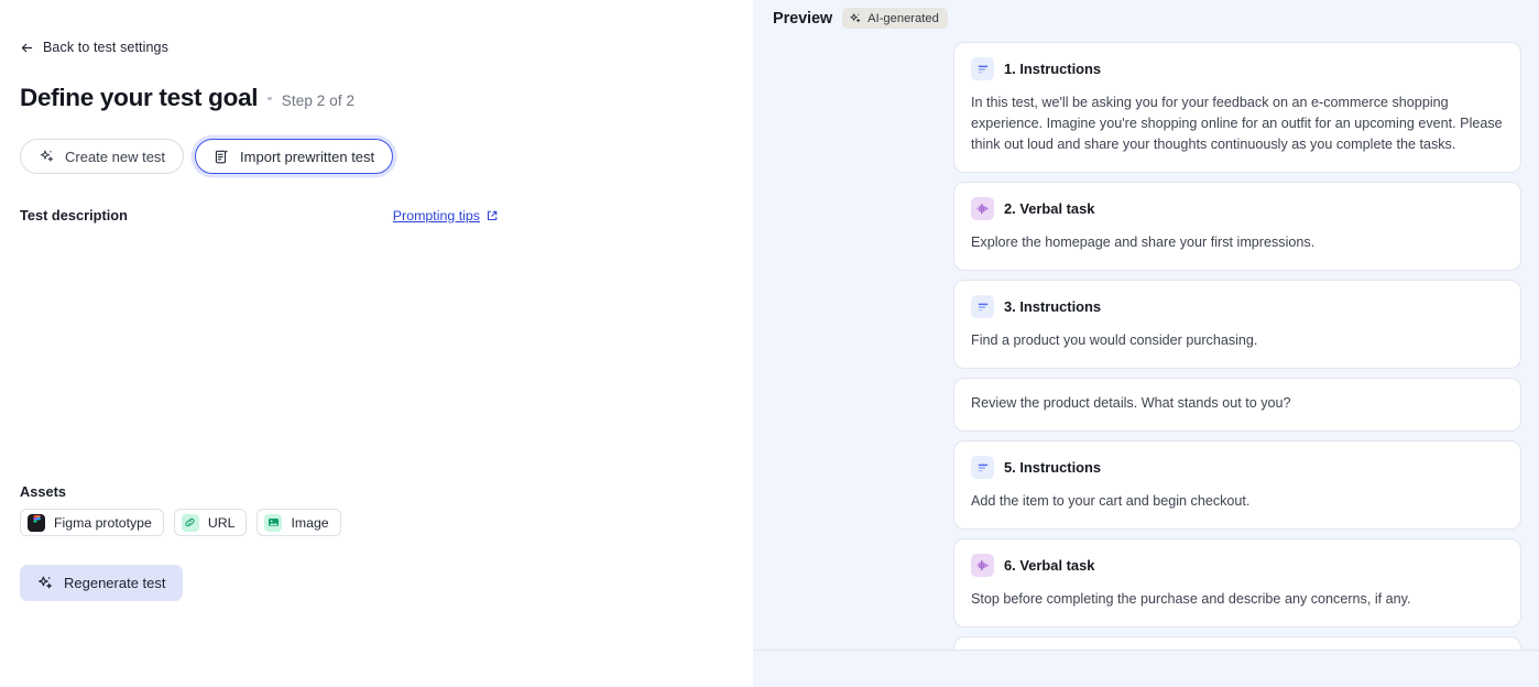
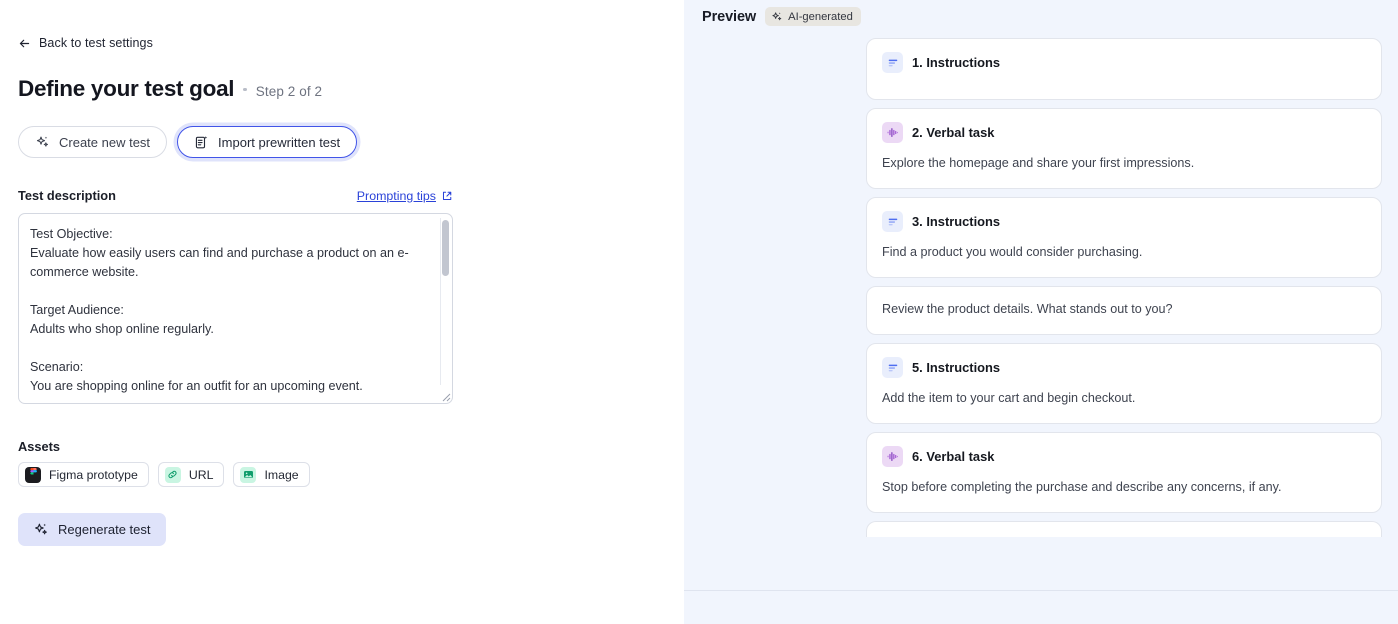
  Back to test settings
  Define your test goal
  Step 2 of 2
  Create new test
  Import prewritten test
  Test description
  Prompting tips
+ Test Objective:
+ Evaluate how easily users can find and purchase a product on an e-commerce website.
+ Target Audience:
+ Adults who shop online regularly.
+ Scenario:
+ You are shopping online for an outfit for an upcoming event.
  Assets
  Figma prototype
  URL
  Image
  Regenerate test
  Preview
  AI-generated
  1. Instructions
- In this test, we'll be asking you for your feedback on an e-commerce shopping experience. Imagine you're shopping online for an outfit for an upcoming event. Please think out loud and share your thoughts continuously as you complete the tasks.
  2. Verbal task
  Explore the homepage and share your first impressions.
  3. Instructions
  Find a product you would consider purchasing.
  Review the product details. What stands out to you?
  5. Instructions
  Add the item to your cart and begin checkout.
  6. Verbal task
  Stop before completing the purchase and describe any concerns, if any.
